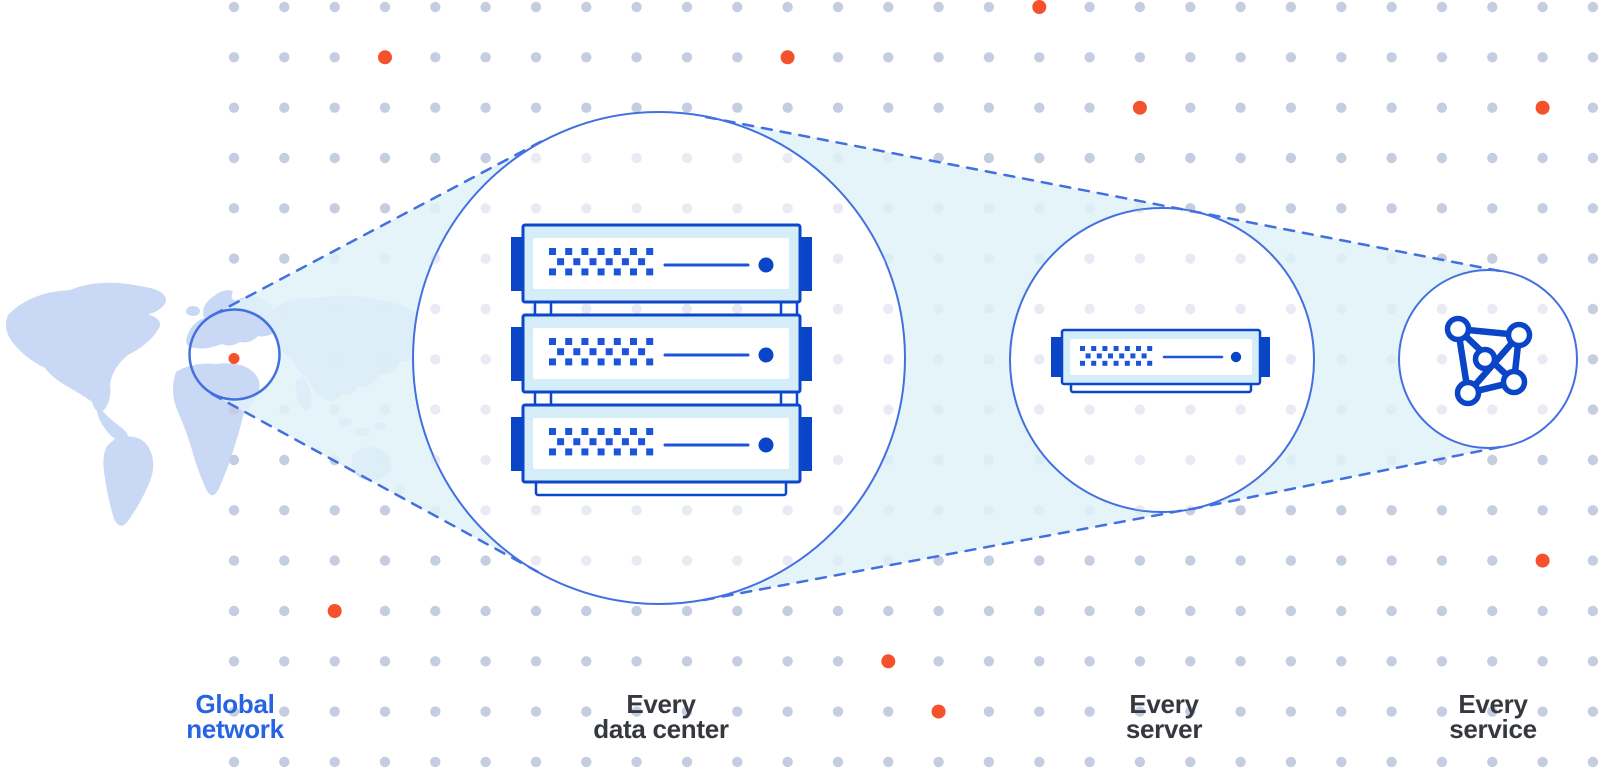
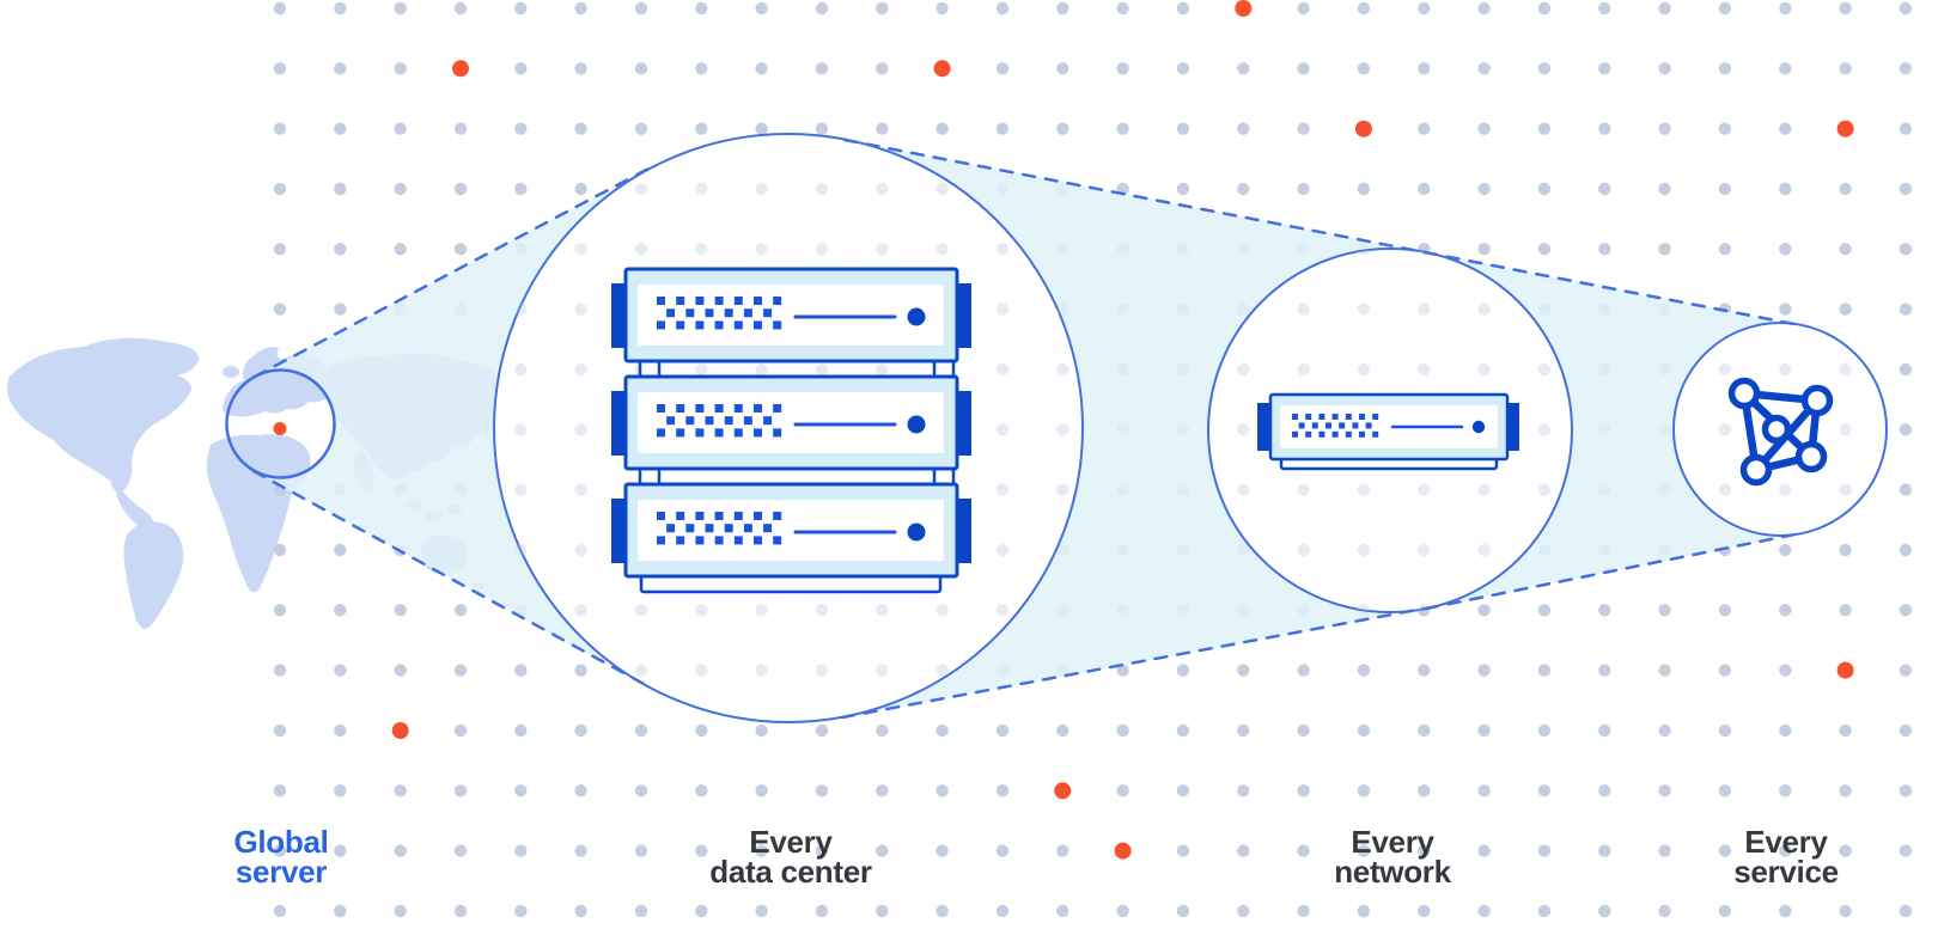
  Global
- network
+ server
  Every
  data center
  Every
- server
+ network
  Every
  service
